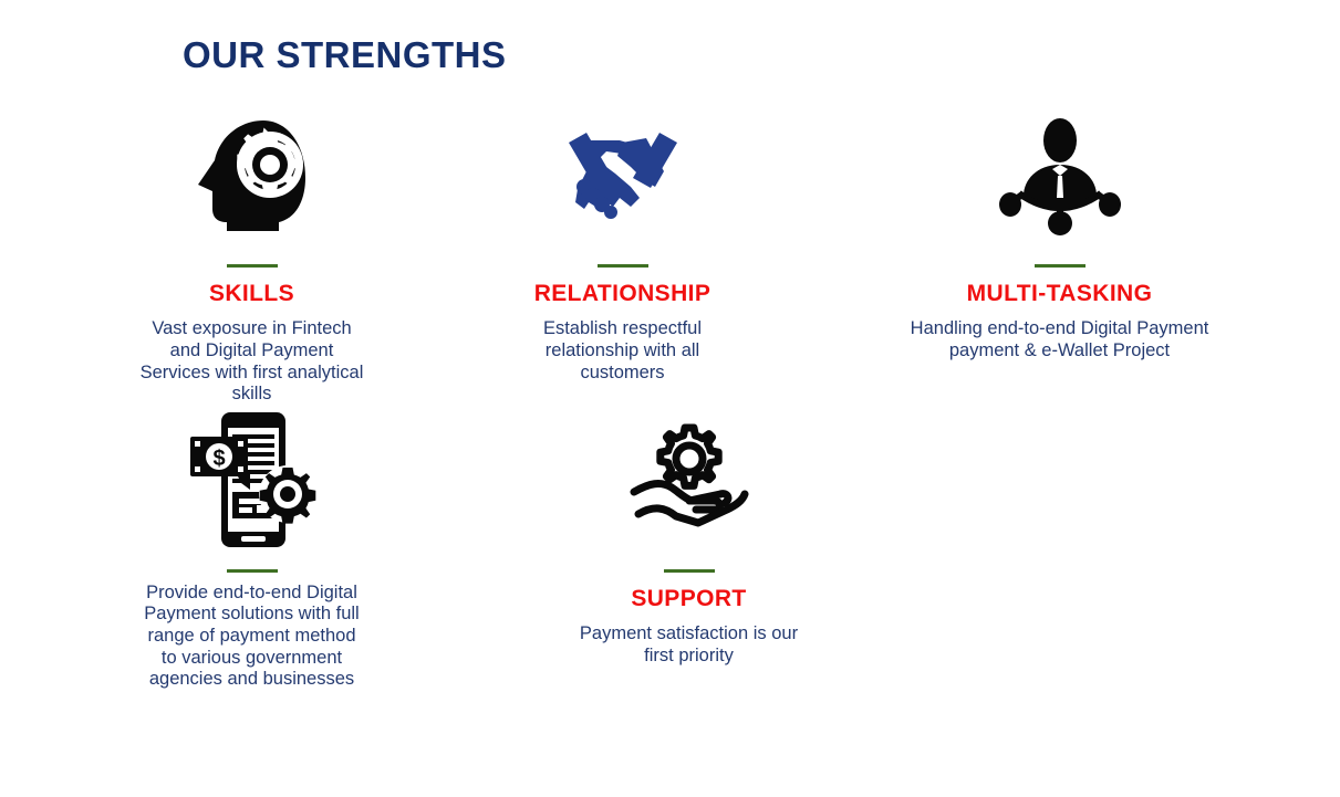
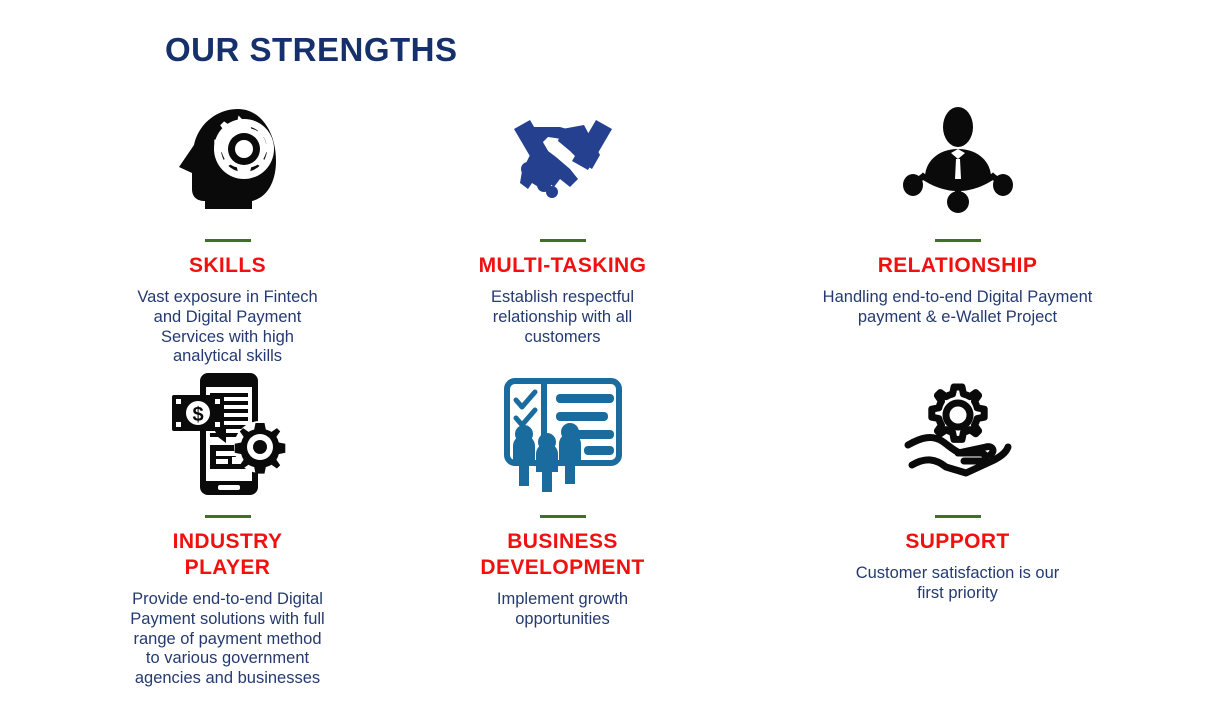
  OUR STRENGTHS
  SKILLS
- Vast exposure in Fintech and Digital Payment Services with first analytical skills
+ Vast exposure in Fintech and Digital Payment Services with high analytical skills
- RELATIONSHIP
+ MULTI-TASKING
  Establish respectful relationship with all customers
- MULTI-TASKING
+ RELATIONSHIP
  Handling end-to-end Digital Payment payment & e-Wallet Project
  $
+ INDUSTRY PLAYER
  Provide end-to-end Digital Payment solutions with full range of payment method to various government agencies and businesses
+ BUSINESS DEVELOPMENT
+ Implement growth opportunities
  SUPPORT
- Payment satisfaction is our first priority
+ Customer satisfaction is our first priority
